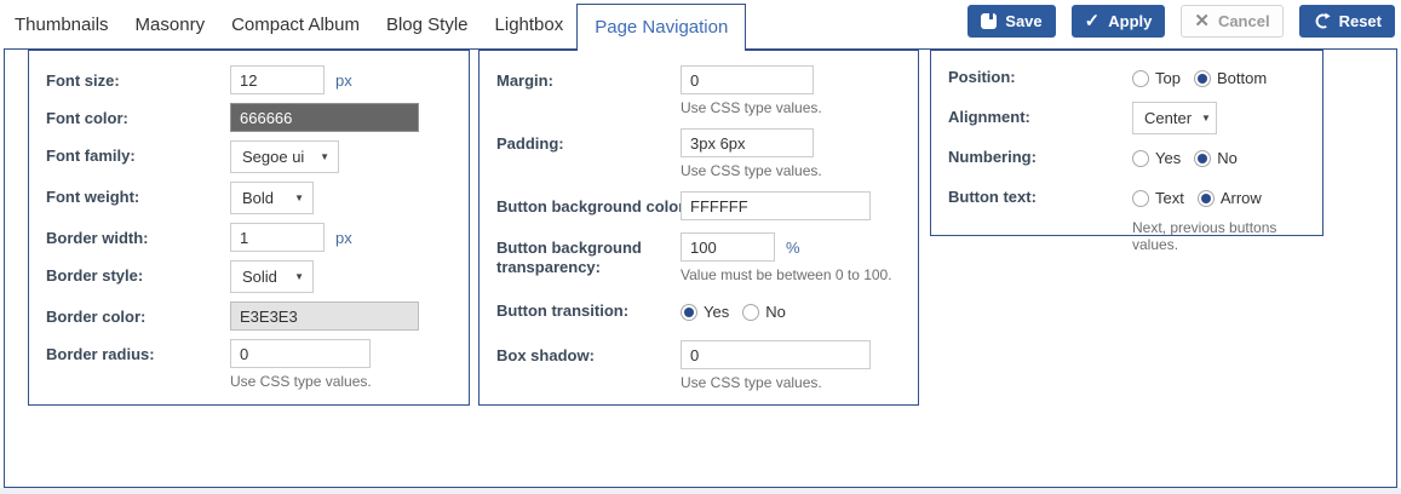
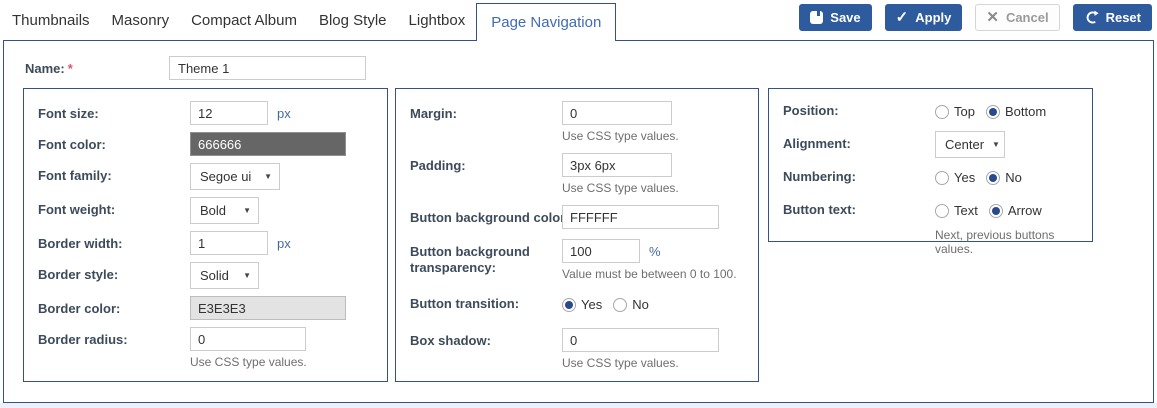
  Thumbnails
  Masonry
  Compact Album
  Blog Style
  Lightbox
  Page Navigation
  Save
  ✓
  Apply
  ✕
  Cancel
  Reset
+ Name: *
+ Theme 1
  Font size:
  12
  px
  Font color:
  666666
  Font family:
  Segoe ui
  ▼
  Font weight:
  Bold
  ▼
  Border width:
  1
  px
  Border style:
  Solid
  ▼
  Border color:
  E3E3E3
  Border radius:
  0
  Use CSS type values.
  Margin:
  0
  Use CSS type values.
  Padding:
  3px 6px
  Use CSS type values.
  Button background colo
  FFFFFF
  Button background transparency:
  100
  %
  Value must be between 0 to 100.
  Button transition:
  Yes
  No
  Box shadow:
  0
  Use CSS type values.
  Position:
  Top
  Bottom
  Alignment:
  Center
  ▼
  Numbering:
  Yes
  No
  Button text:
  Text
  Arrow
  Next, previous buttons values.
